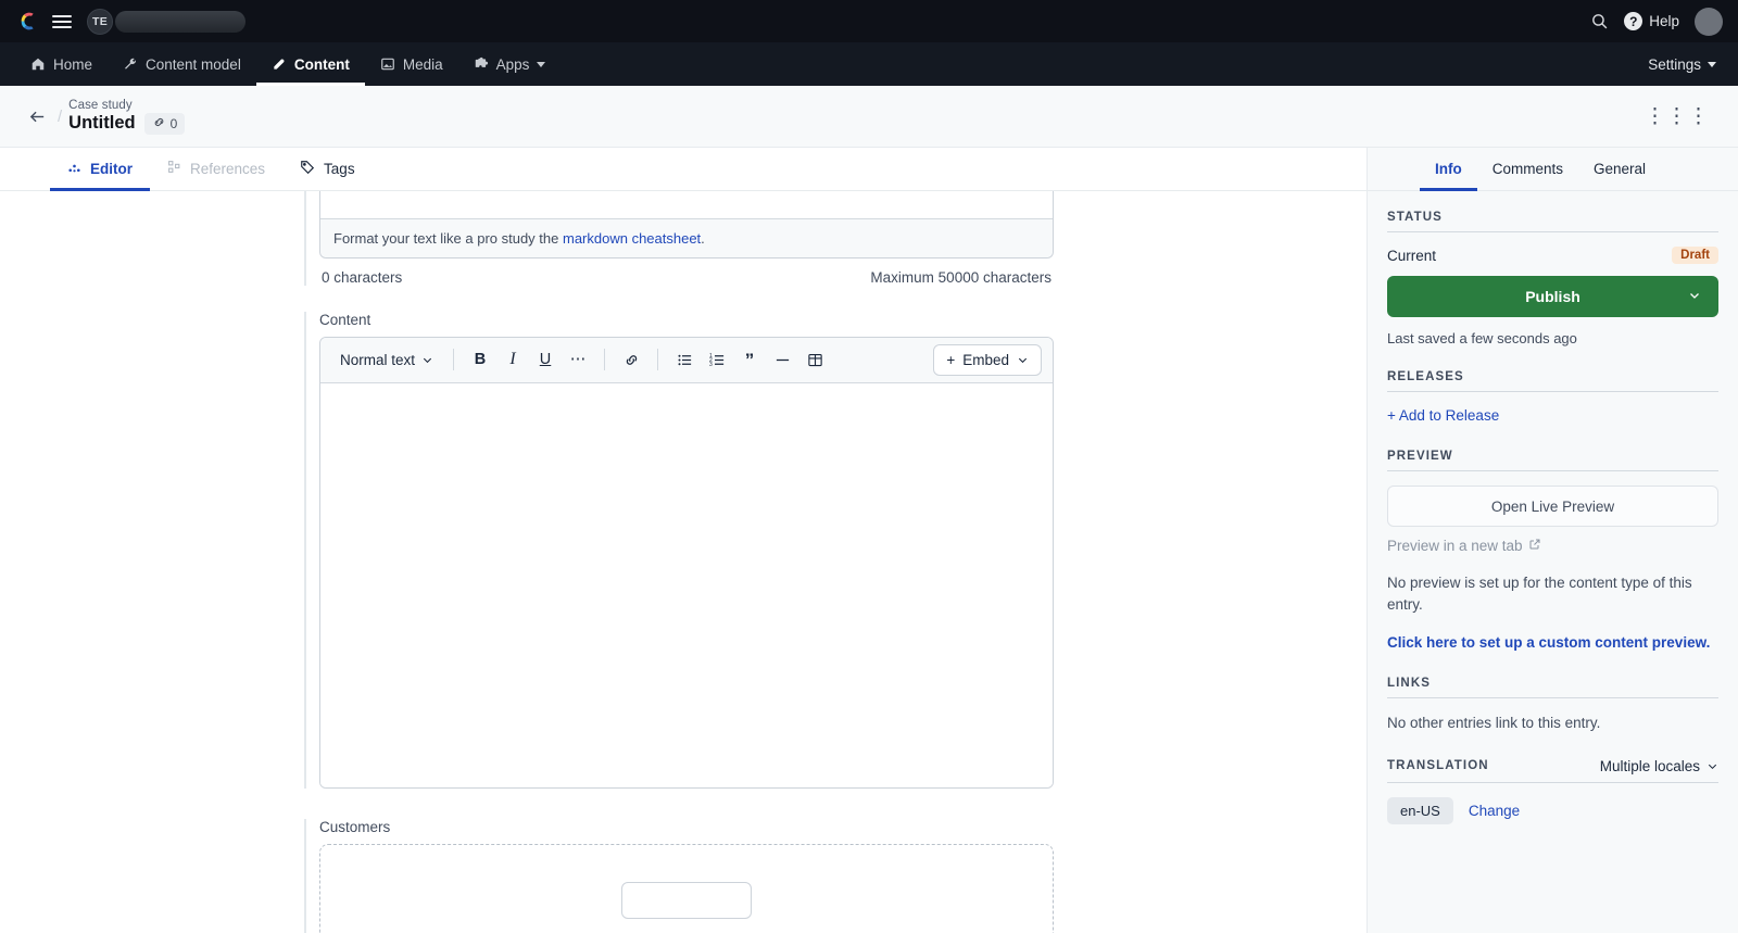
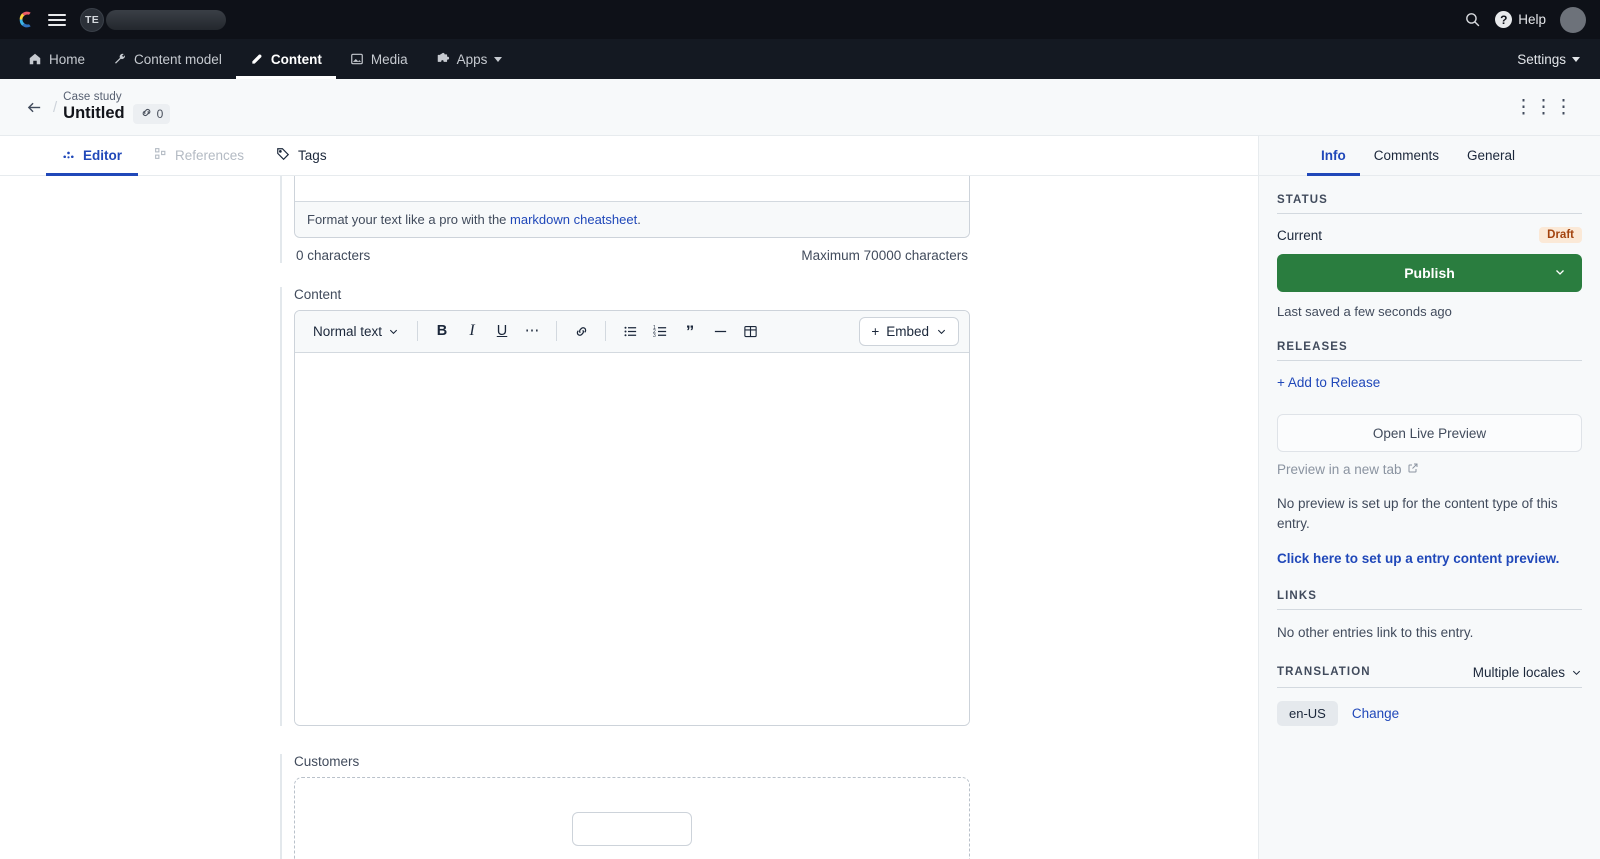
  TE
  ?
  Help
  Home
  Content model
  Content
  Media
  Apps
  Settings
  /
  Case study
  Untitled
  0
  ⋮⋮⋮
  Editor
  References
  Tags
- Format your text like a pro study the markdown cheatsheet.
+ Format your text like a pro with the markdown cheatsheet.
  0 characters
- Maximum 50000 characters
+ Maximum 70000 characters
  Content
  Normal text
  B
  I
  U
  ⋯
  ”
  +
  Embed
  Customers
  Info
  Comments
  General
  STATUS
  Current
  Draft
  Publish
  Last saved a few seconds ago
  RELEASES
  + Add to Release
- PREVIEW
  Open Live Preview
  Preview in a new tab
  No preview is set up for the content type of this entry.
- Click here to set up a custom content preview.
+ Click here to set up a entry content preview.
  LINKS
  No other entries link to this entry.
  TRANSLATION
  Multiple locales
  en-US
  Change
